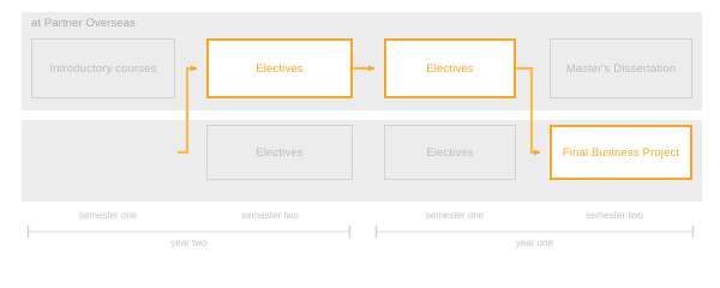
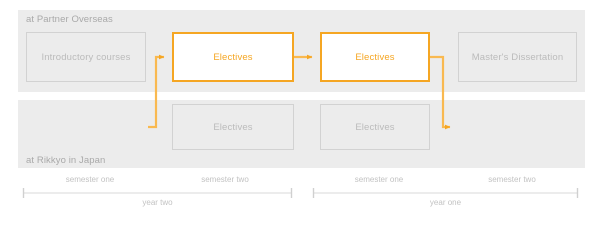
  at Partner Overseas
+ at Rikkyo in Japan
  Introductory courses
  Electives
  Electives
  Master's Dissertation
  Electives
  Electives
- Final Business Project
  semester one
  semester two
  year two
  semester one
  semester two
  year one
